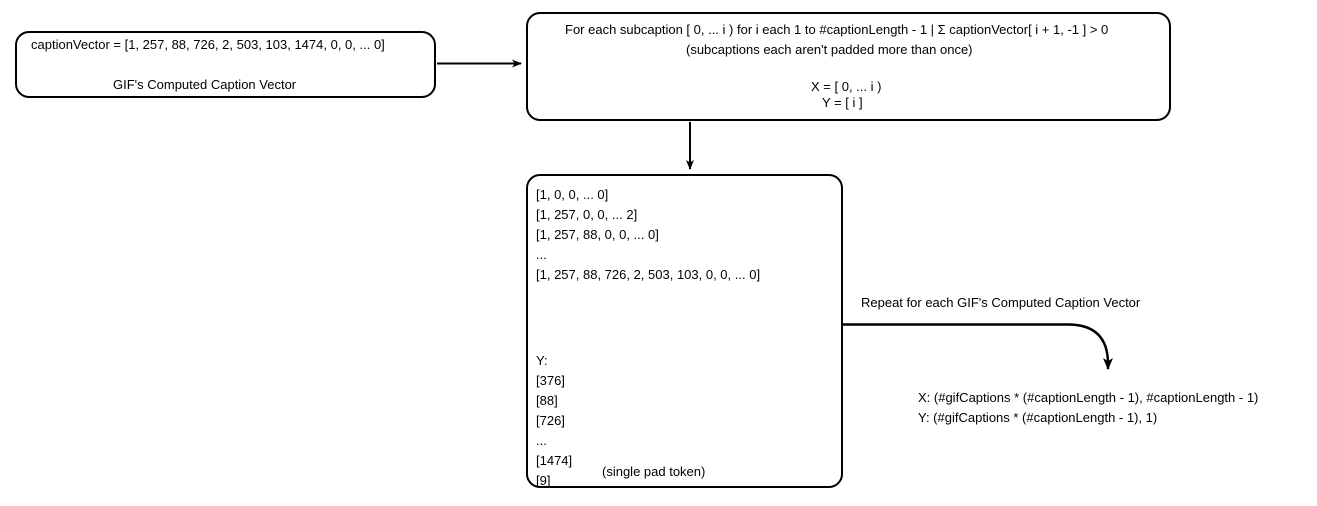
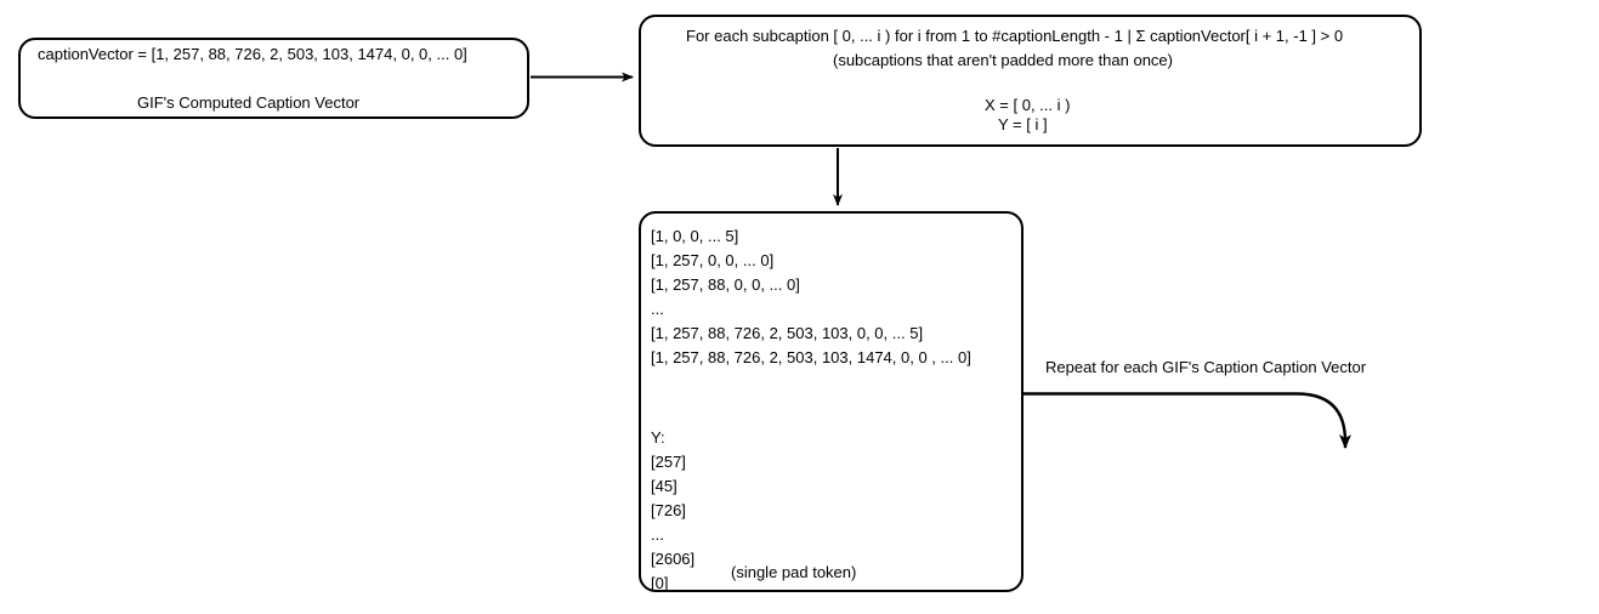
  captionVector = [1, 257, 88, 726, 2, 503, 103, 1474, 0, 0, ... 0]
  GIF's Computed Caption Vector
- For each subcaption [ 0, ... i ) for i each 1 to #captionLength - 1 | Σ captionVector[ i + 1, -1 ] > 0
+ For each subcaption [ 0, ... i ) for i from 1 to #captionLength - 1 | Σ captionVector[ i + 1, -1 ] > 0
- (subcaptions each aren't padded more than once)
+ (subcaptions that aren't padded more than once)
  X = [ 0, ... i )
  Y = [ i ]
- [1, 0, 0, ... 0]
+ [1, 0, 0, ... 5]
- [1, 257, 0, 0, ... 2]
+ [1, 257, 0, 0, ... 0]
  [1, 257, 88, 0, 0, ... 0]
  ...
- [1, 257, 88, 726, 2, 503, 103, 0, 0, ... 0]
+ [1, 257, 88, 726, 2, 503, 103, 0, 0, ... 5]
+ [1, 257, 88, 726, 2, 503, 103, 1474, 0, 0 , ... 0]
  Y:
- [376]
+ [257]
- [88]
+ [45]
  [726]
  ...
- [1474]
+ [2606]
- [9]
+ [0]
  (single pad token)
- Repeat for each GIF's Computed Caption Vector
+ Repeat for each GIF's Caption Caption Vector
- X: (#gifCaptions * (#captionLength - 1), #captionLength - 1)
- Y: (#gifCaptions * (#captionLength - 1), 1)
